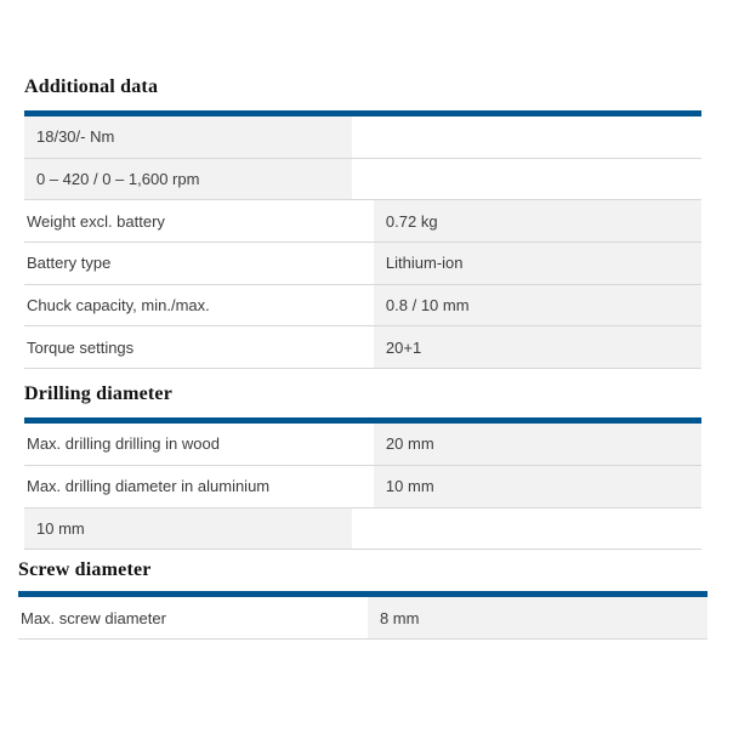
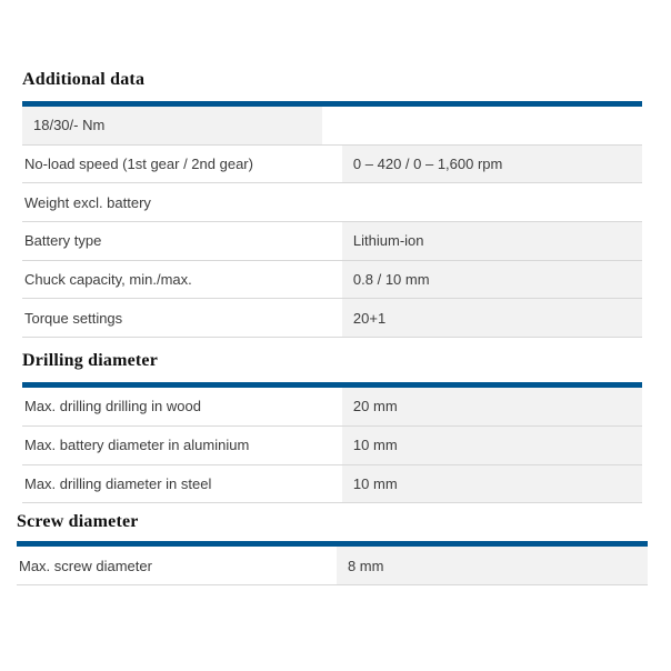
  Additional data
  18/30/- Nm
+ No-load speed (1st gear / 2nd gear)
  0 – 420 / 0 – 1,600 rpm
  Weight excl. battery
- 0.72 kg
  Battery type
  Lithium-ion
  Chuck capacity, min./max.
  0.8 / 10 mm
  Torque settings
  20+1
  Drilling diameter
  Max. drilling drilling in wood
  20 mm
- Max. drilling diameter in aluminium
+ Max. battery diameter in aluminium
  10 mm
+ Max. drilling diameter in steel
  10 mm
  Screw diameter
  Max. screw diameter
  8 mm
